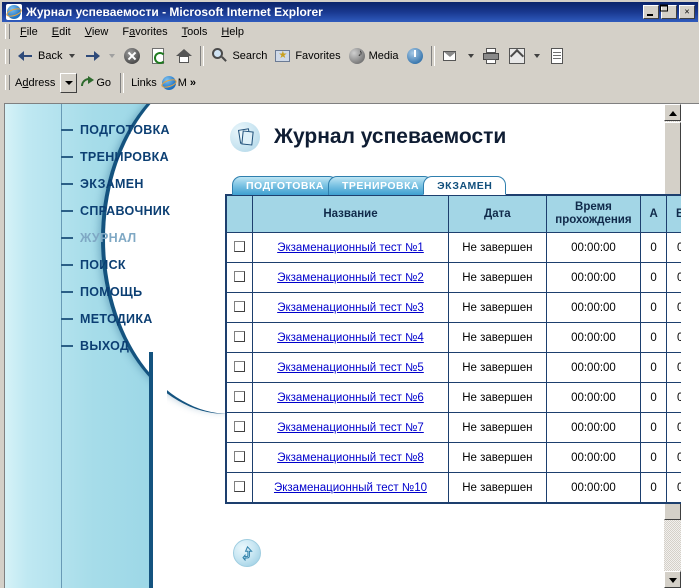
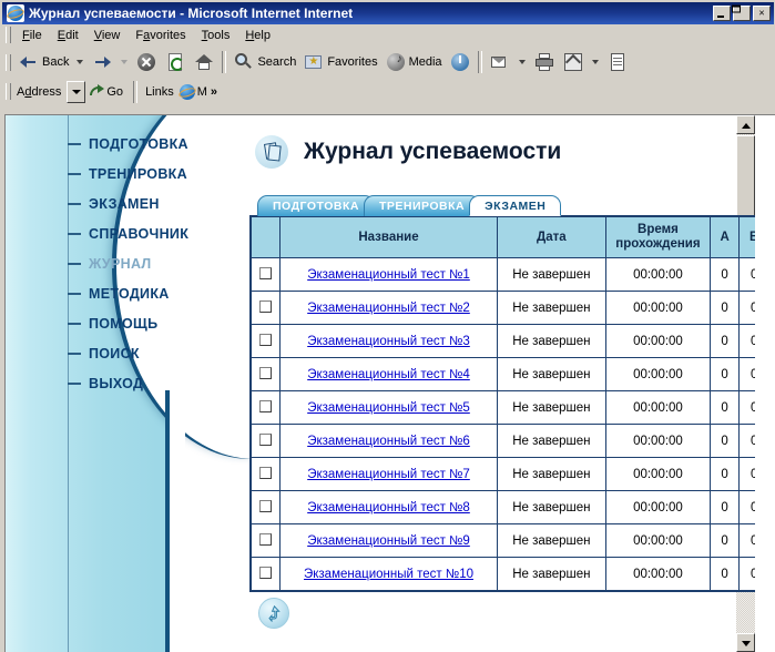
- Журнал успеваемости - Microsoft Internet Explorer
+ Журнал успеваемости - Microsoft Internet Internet
  ×
  File
  Edit
  View
  Favorites
  Tools
  Help
  Back
  Search
  ★
  Favorites
  ♪
  Media
  Address
  Go
  Links
  M
  »
  ПОДГОТОВКА
  ТРЕНИРОВКА
  ЭКЗАМЕН
  СПРАВОЧНИК
  ЖУРНАЛ
- ПОИСК
+ МЕТОДИКА
  ПОМОЩЬ
- МЕТОДИКА
+ ПОИСК
  ВЫХОД
  Журнал успеваемости
  ПОДГОТОВКА
  ТРЕНИРОВКА
  ЭКЗАМЕН
  	Название	Дата	Время прохождения	А	В
  	Экзаменационный тест №1	Не завершен	00:00:00	0	0
  	Экзаменационный тест №2	Не завершен	00:00:00	0	0
  	Экзаменационный тест №3	Не завершен	00:00:00	0	0
  	Экзаменационный тест №4	Не завершен	00:00:00	0	0
  	Экзаменационный тест №5	Не завершен	00:00:00	0	0
  	Экзаменационный тест №6	Не завершен	00:00:00	0	0
  	Экзаменационный тест №7	Не завершен	00:00:00	0	0
  	Экзаменационный тест №8	Не завершен	00:00:00	0	0
+ 	Экзаменационный тест №9	Не завершен	00:00:00	0	0
  	Экзаменационный тест №10	Не завершен	00:00:00	0	0
